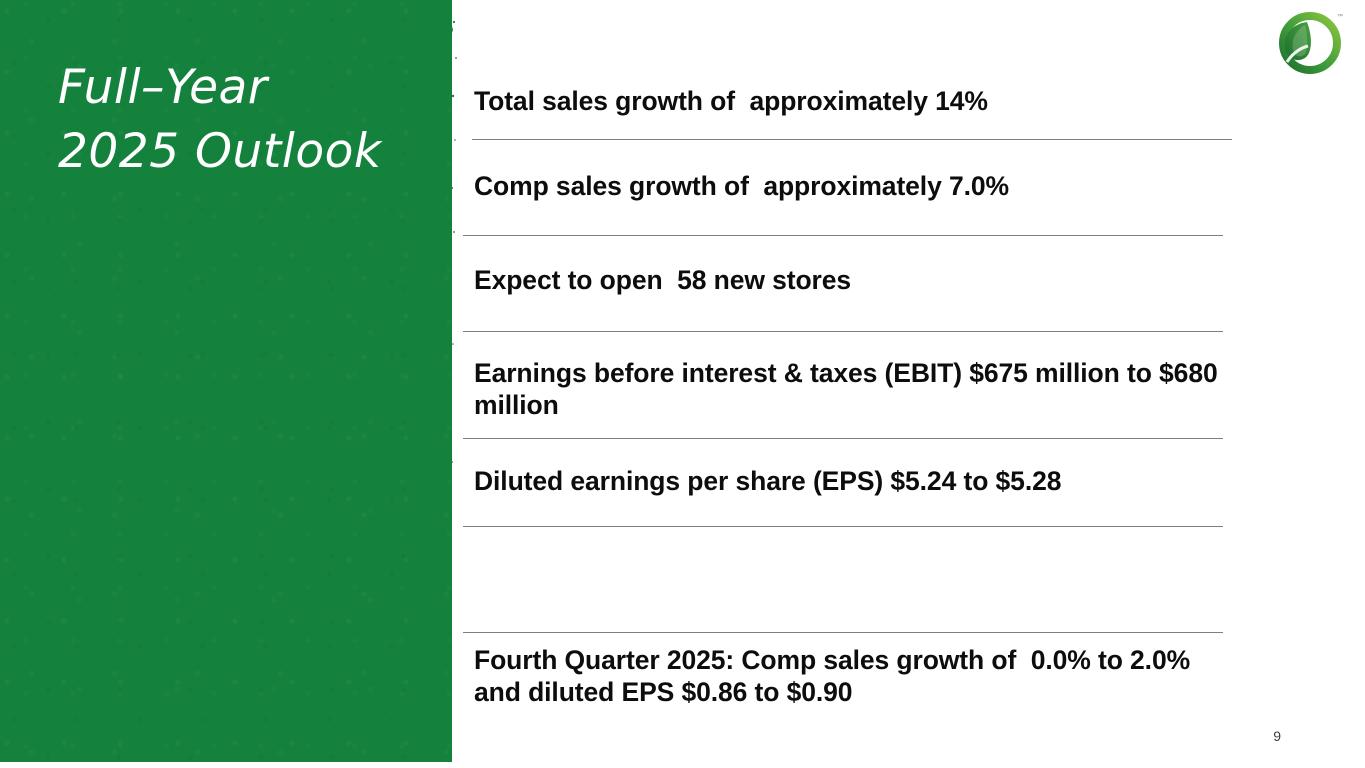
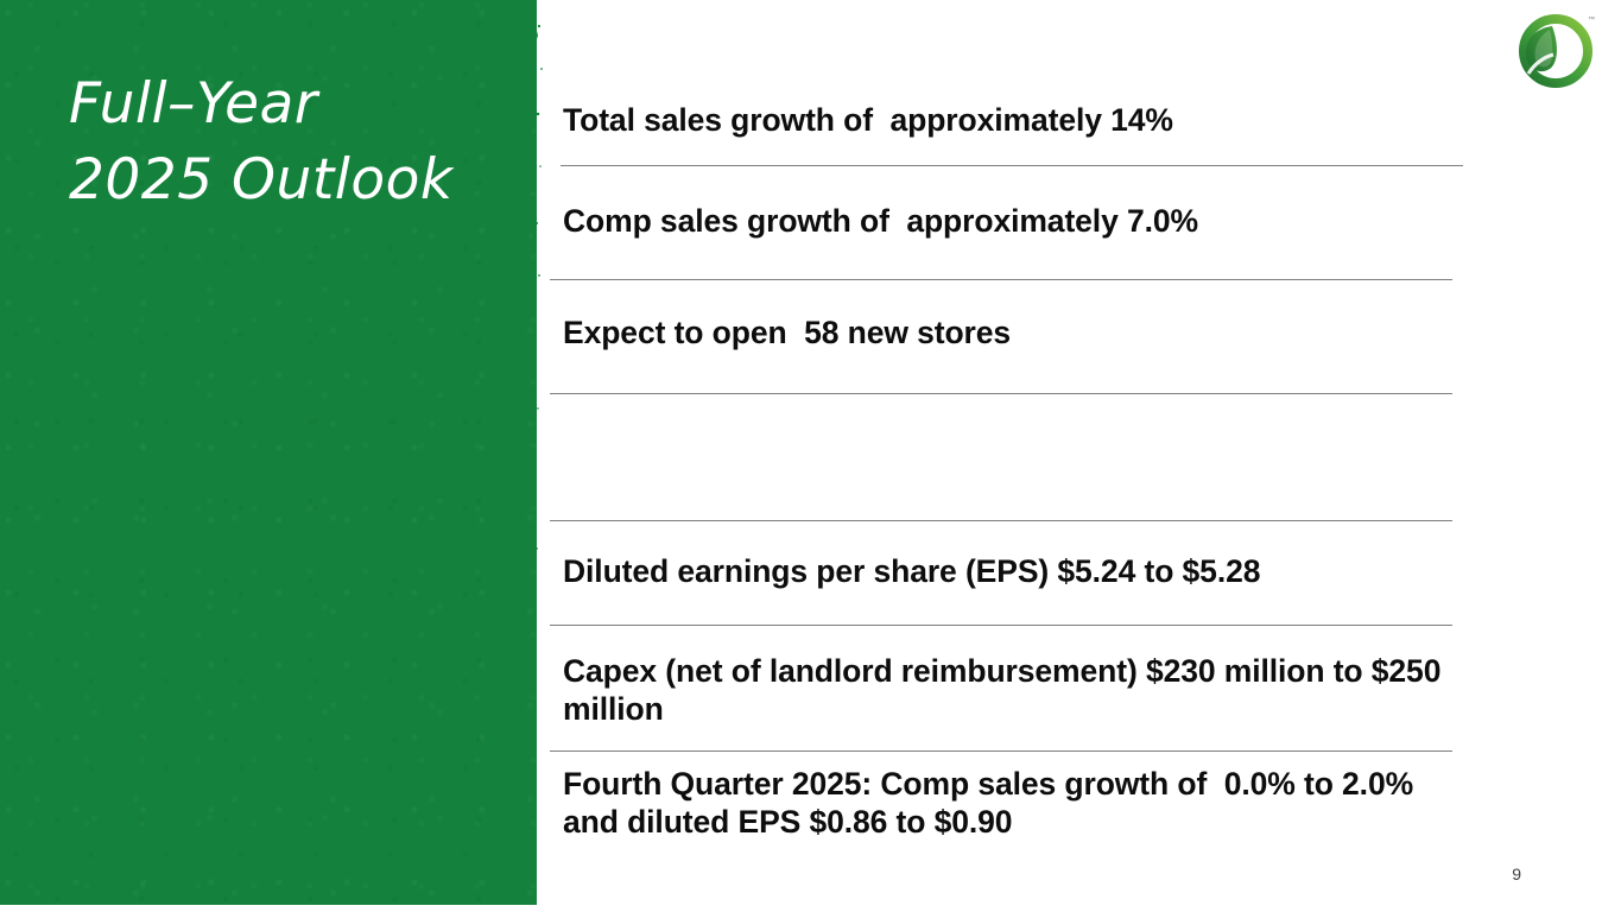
  Full–Year
  2025 Outlook
  Total sales growth of approximately 14%
  Comp sales growth of approximately 7.0%
  Expect to open 58 new stores
- Earnings before interest & taxes (EBIT) $675 million to $680 million
  Diluted earnings per share (EPS) $5.24 to $5.28
+ Capex (net of landlord reimbursement) $230 million to $250 million
  Fourth Quarter 2025: Comp sales growth of 0.0% to 2.0% and diluted EPS $0.86 to $0.90
  9
